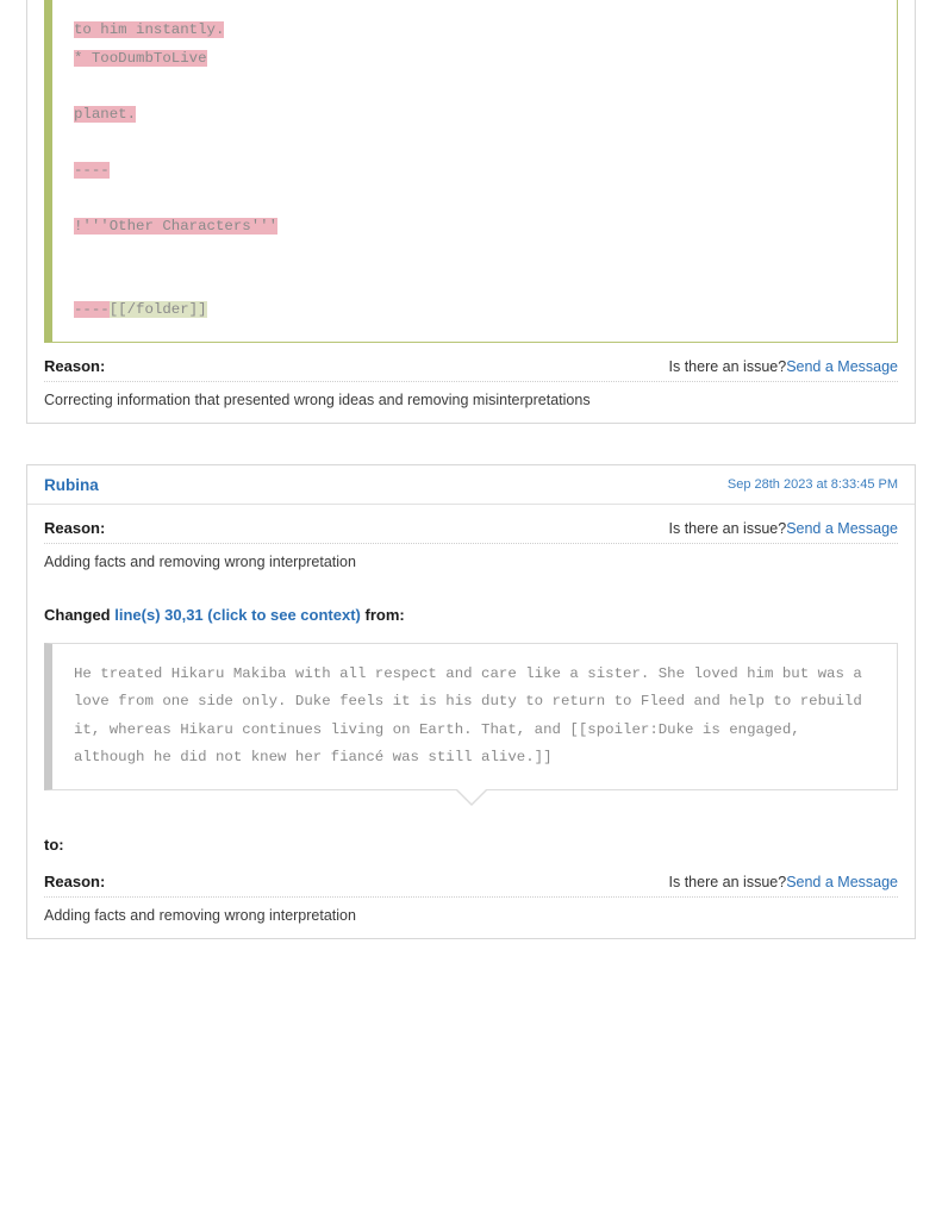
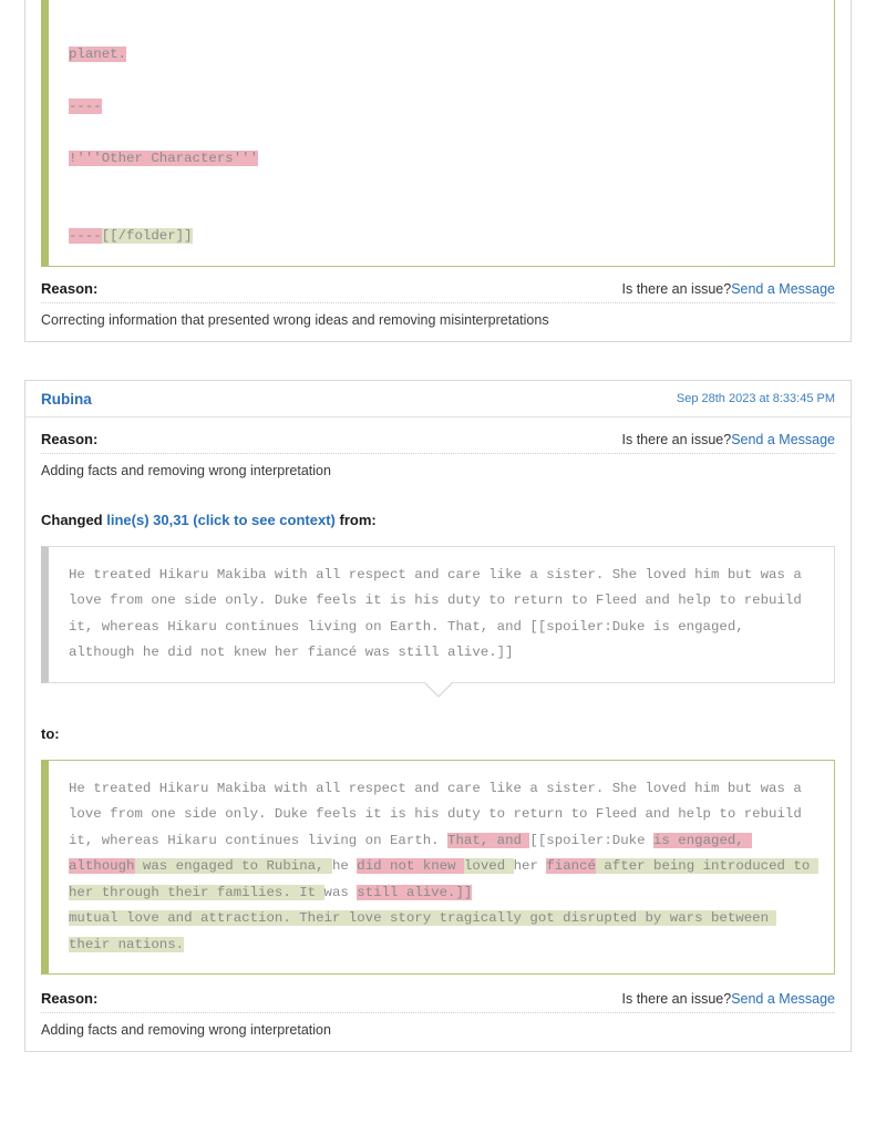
- to him instantly.
- * TooDumbToLive
  planet.
  ----
  !'''Other Characters'''
  ----[[/folder]]
  Reason:
  Is there an issue?Send a Message
  Correcting information that presented wrong ideas and removing misinterpretations
  Rubina
  Sep 28th 2023 at 8:33:45 PM
  Reason:
  Is there an issue?Send a Message
  Adding facts and removing wrong interpretation
  Changed line(s) 30,31 (click to see context) from:
  He treated Hikaru Makiba with all respect and care like a sister. She loved him but was a love from one side only. Duke feels it is his duty to return to Fleed and help to rebuild it, whereas Hikaru continues living on Earth. That, and [[spoiler:Duke is engaged, although he did not knew her fiancé was still alive.]]
  to:
+ He treated Hikaru Makiba with all respect and care like a sister. She loved him but was a love from one side only. Duke feels it is his duty to return to Fleed and help to rebuild it, whereas Hikaru continues living on Earth. That, and [[spoiler:Duke is engaged, although was engaged to Rubina, he did not knew loved her fiancé after being introduced to her through their families. It was still alive.]]
+ mutual love and attraction. Their love story tragically got disrupted by wars between their nations.
  Reason:
  Is there an issue?Send a Message
  Adding facts and removing wrong interpretation
